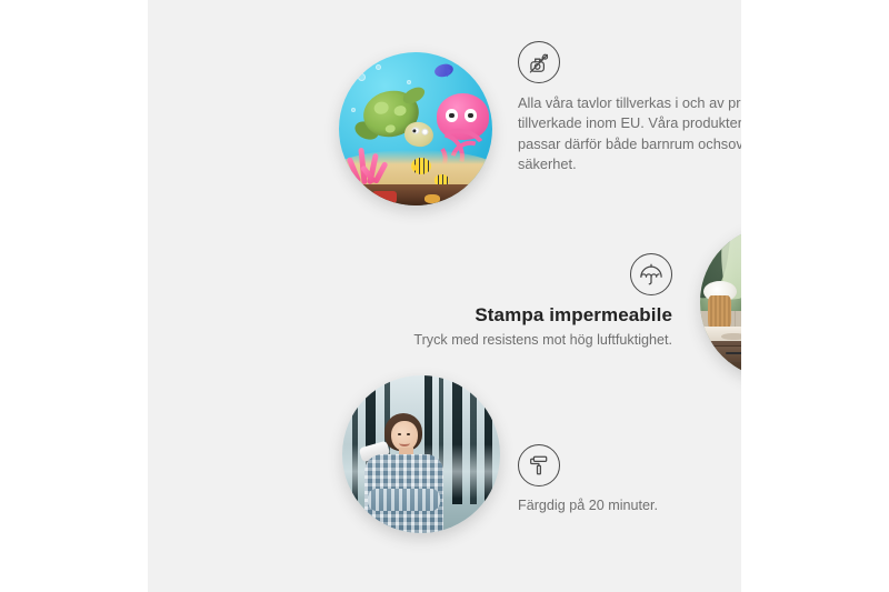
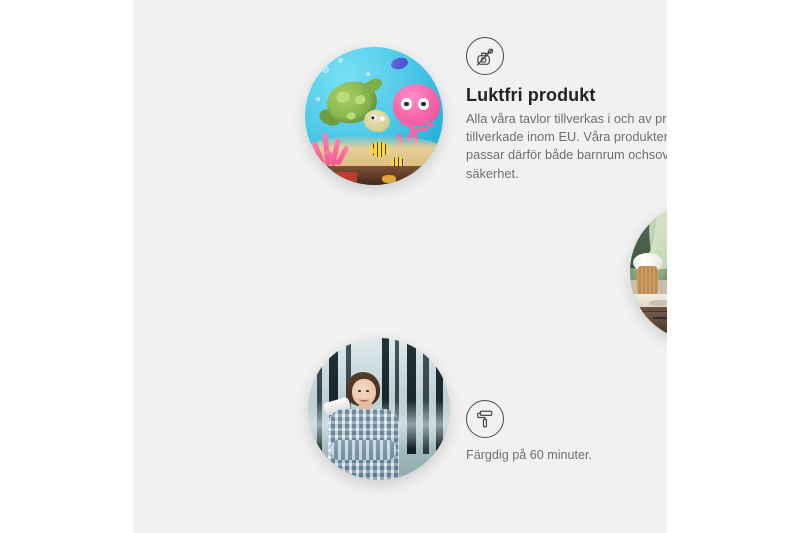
+ Luktfri produkt
  Alla våra tavlor tillverkas i och av pr tillverkade inom EU. Våra produkter passar därför både barnrum ochsov säkerhet.
- Stampa impermeabile
- Tryck med resistens mot hög luftfuktighet.
- Färgdig på 20 minuter.
+ Färgdig på 60 minuter.
